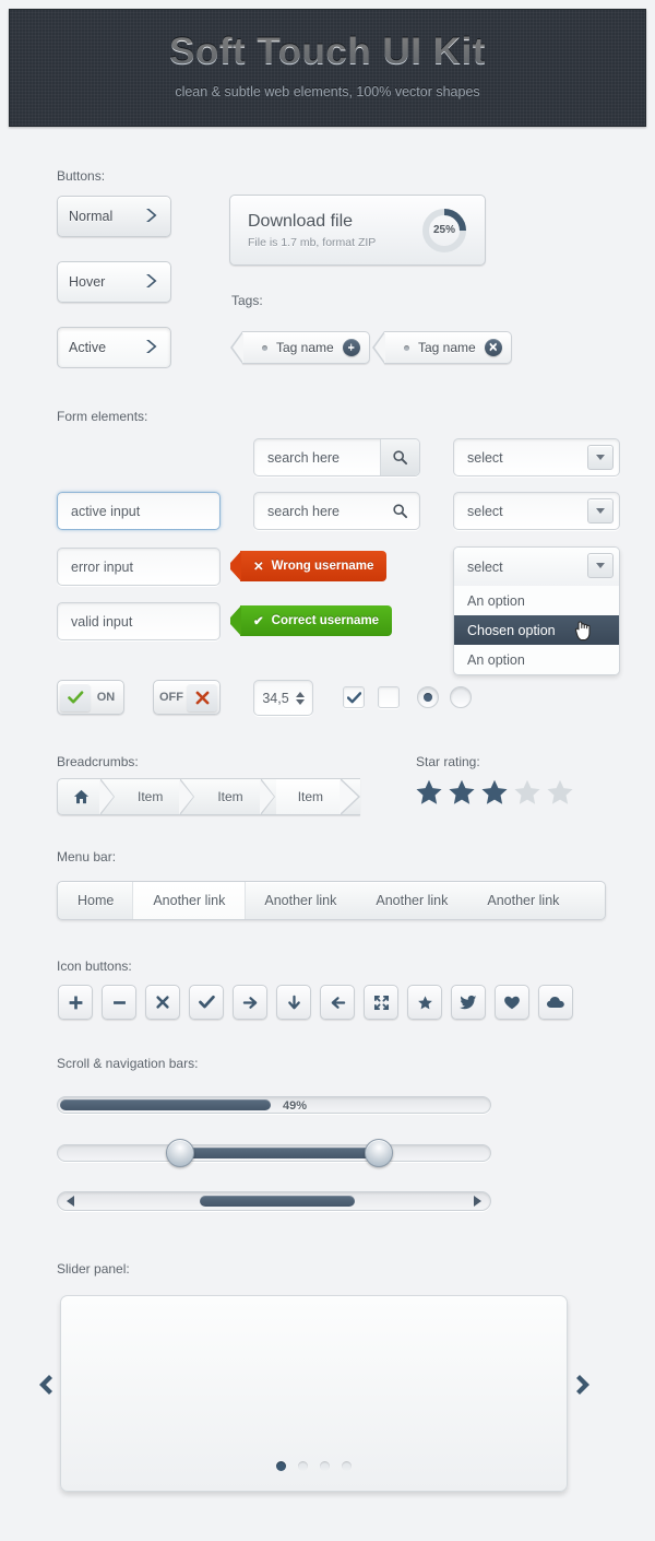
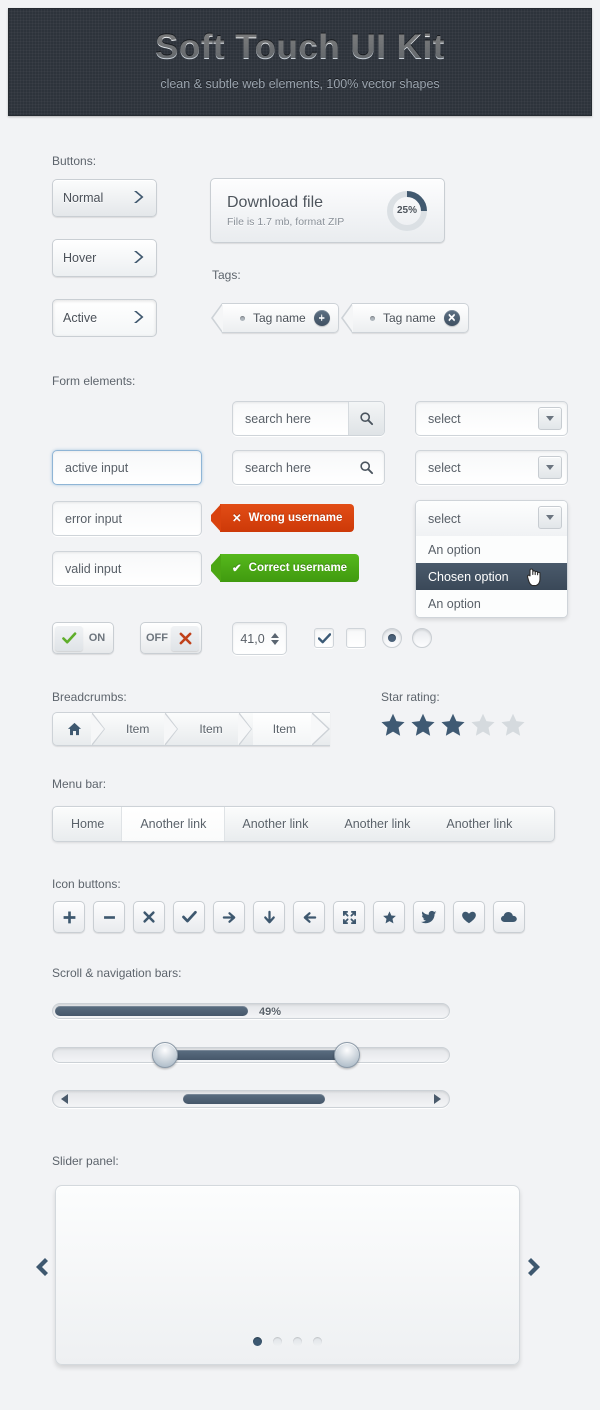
  Soft Touch UI Kit
  clean & subtle web elements, 100% vector shapes
  Buttons:
  Normal
  Hover
  Active
  Download file
  File is 1.7 mb, format ZIP
  25%
  Tags:
  Tag name
  +
  Tag name
  ✕
  Form elements:
  active input
  error input
  valid input
  search here
  search here
  ✕
  Wrong username
  ✔
  Correct username
  select
  select
  select
  An option
  Chosen option
  An option
  ON
  OFF
- 34,5
+ 41,0
  Breadcrumbs:
  Item
  Item
  Item
  Star rating:
  Menu bar:
  Home
  Another link
  Another link
  Another link
  Another link
  Icon buttons:
  Scroll & navigation bars:
  49%
  Slider panel:
